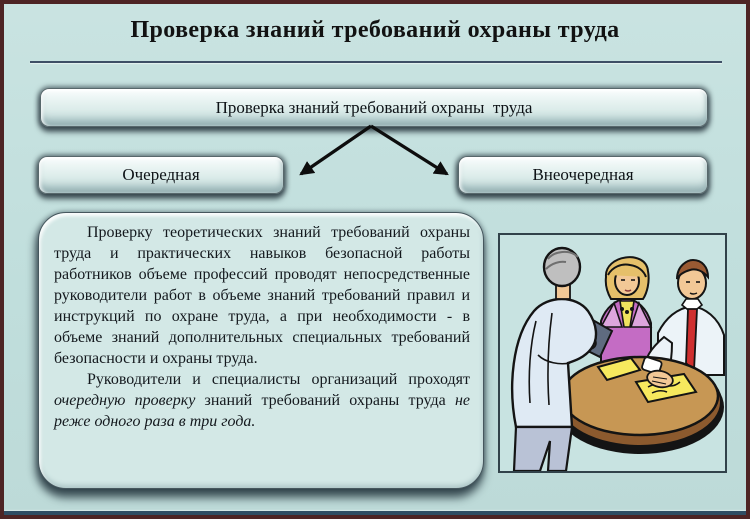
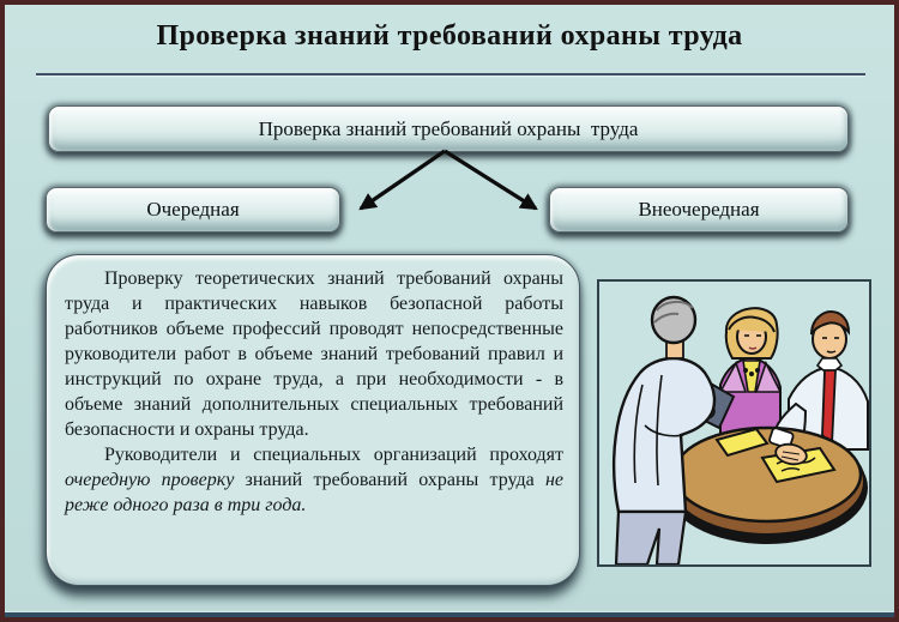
  Проверка знаний требований охраны труда
  Проверка знаний требований охраны труда
  Очередная
  Внеочередная
  Проверку теоретических знаний требований охраны труда и практических навыков безопасной работы работников объеме профессий проводят непосредственные руководители работ в объеме знаний требований правил и инструкций по охране труда, а при необходимости - в объеме знаний дополнительных специальных требований безопасности и охраны труда.
- Руководители и специалисты организаций проходят очередную проверку знаний требований охраны труда не реже одного раза в три года.
+ Руководители и специальных организаций проходят очередную проверку знаний требований охраны труда не реже одного раза в три года.
